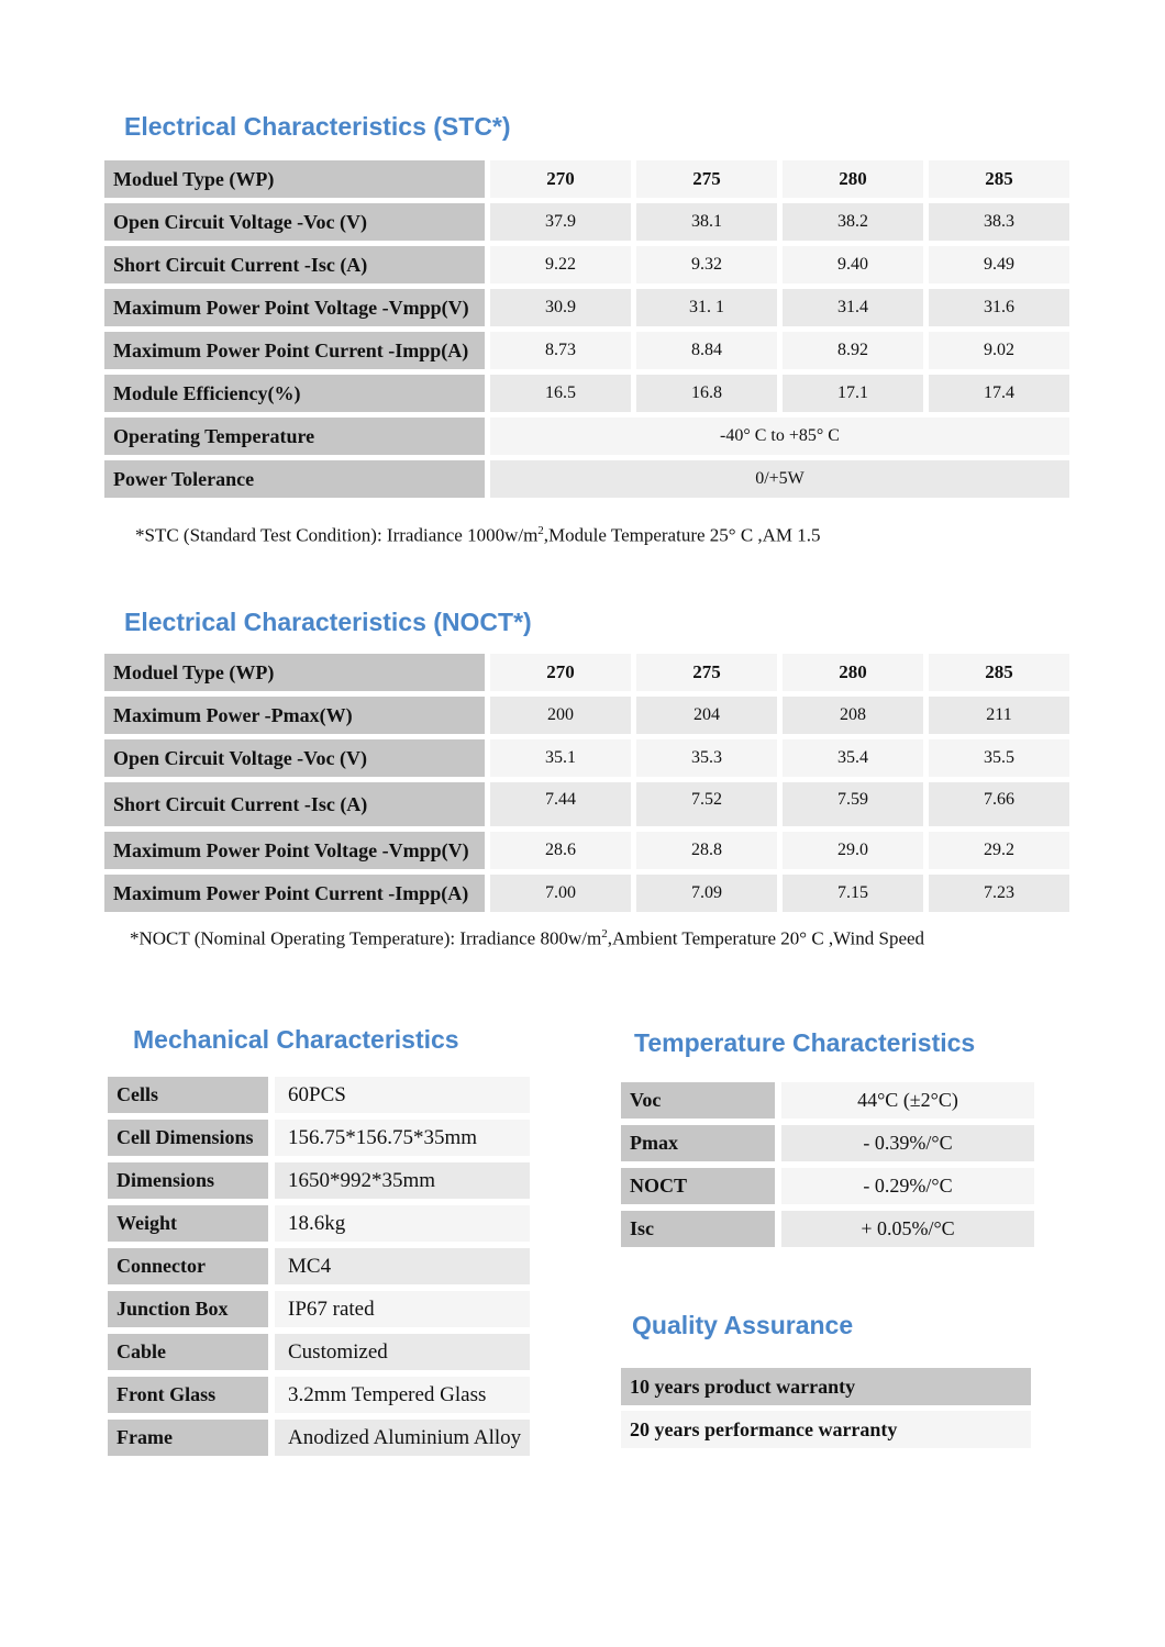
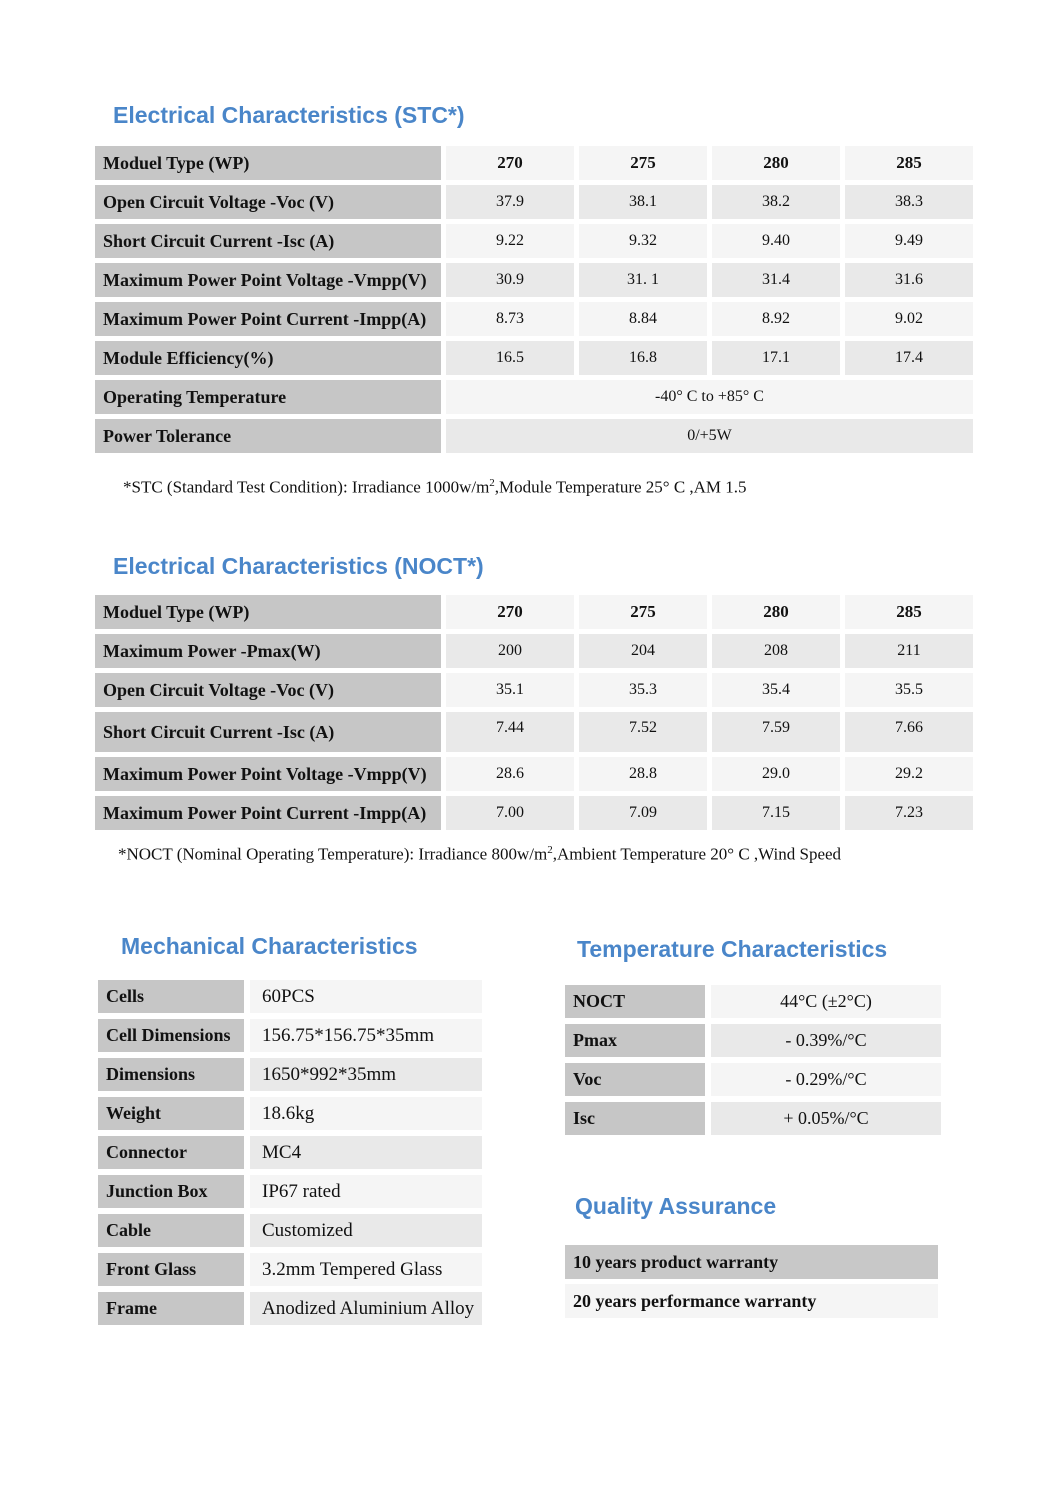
  Electrical Characteristics (STC*)
  Moduel Type (WP)
  270
  275
  280
  285
  Open Circuit Voltage -Voc (V)
  37.9
  38.1
  38.2
  38.3
  Short Circuit Current -Isc (A)
  9.22
  9.32
  9.40
  9.49
  Maximum Power Point Voltage -Vmpp(V)
  30.9
  31. 1
  31.4
  31.6
  Maximum Power Point Current -Impp(A)
  8.73
  8.84
  8.92
  9.02
  Module Efficiency(%)
  16.5
  16.8
  17.1
  17.4
  Operating Temperature
  -40° C to +85° C
  Power Tolerance
  0/+5W
  *STC (Standard Test Condition): Irradiance 1000w/m2,Module Temperature 25° C ,AM 1.5
  Electrical Characteristics (NOCT*)
  Moduel Type (WP)
  270
  275
  280
  285
  Maximum Power -Pmax(W)
  200
  204
  208
  211
  Open Circuit Voltage -Voc (V)
  35.1
  35.3
  35.4
  35.5
  Short Circuit Current -Isc (A)
  7.44
  7.52
  7.59
  7.66
  Maximum Power Point Voltage -Vmpp(V)
  28.6
  28.8
  29.0
  29.2
  Maximum Power Point Current -Impp(A)
  7.00
  7.09
  7.15
  7.23
  *NOCT (Nominal Operating Temperature): Irradiance 800w/m2,Ambient Temperature 20° C ,Wind Speed
  Mechanical Characteristics
  Cells
  60PCS
  Cell Dimensions
  156.75*156.75*35mm
  Dimensions
  1650*992*35mm
  Weight
  18.6kg
  Connector
  MC4
  Junction Box
  IP67 rated
  Cable
  Customized
  Front Glass
  3.2mm Tempered Glass
  Frame
  Anodized Aluminium Alloy
  Temperature Characteristics
- Voc
+ NOCT
  44°C (±2°C)
  Pmax
  - 0.39%/°C
- NOCT
+ Voc
  - 0.29%/°C
  Isc
  + 0.05%/°C
  Quality Assurance
  10 years product warranty
  20 years performance warranty
